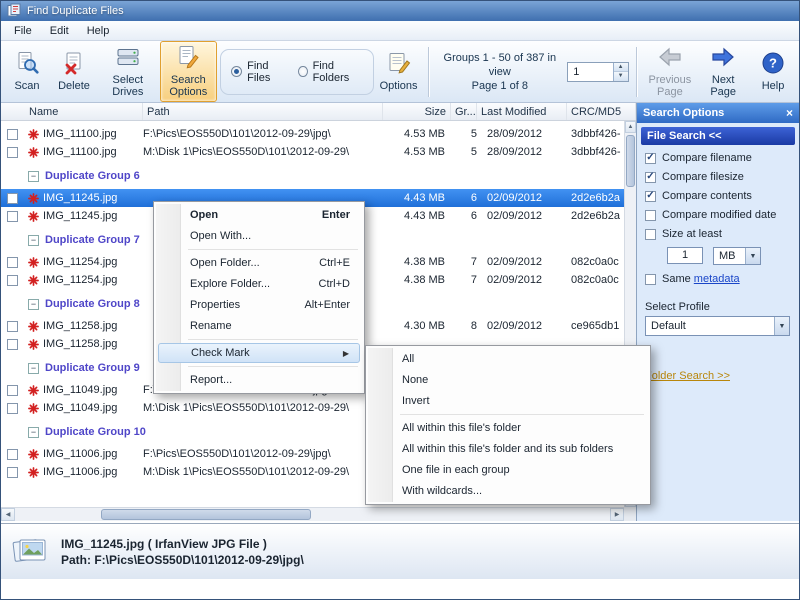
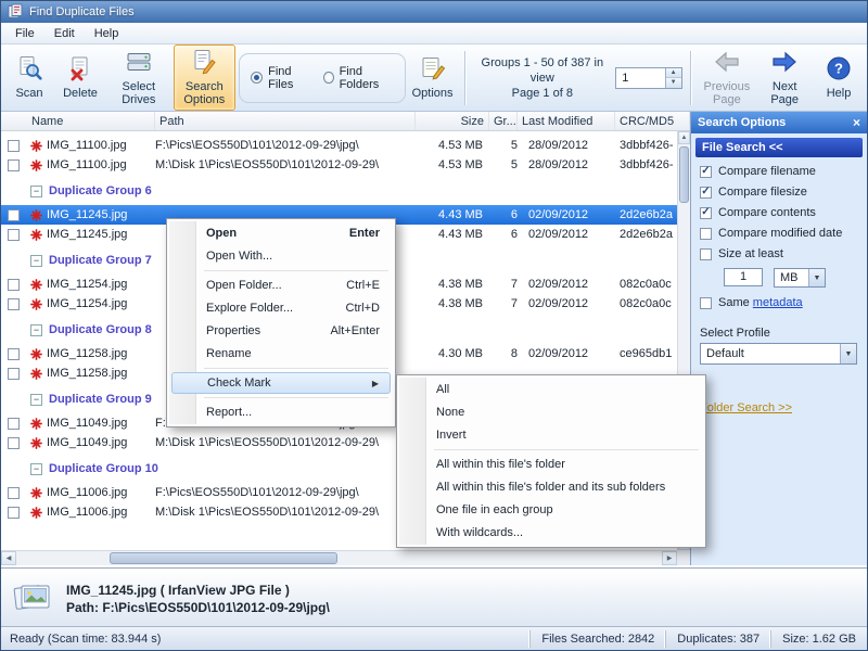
  Find Duplicate Files
  File
  Edit
  Help
  Scan
  Delete
  Select Drives
  Search Options
  Find Files
  Find Folders
  Options
  Groups 1 - 50 of 387 in view
  Page 1 of 8
  1
  Previous Page
  Next Page
  ?
  Help
  Name
  Path
  Size
  Gr...
  Last Modified
  CRC/MD5
  IMG_11100.jpg
  F:\Pics\EOS550D\101\2012-09-29\jpg\
  4.53 MB
  5
  28/09/2012
  3dbbf426-
  IMG_11100.jpg
  M:\Disk 1\Pics\EOS550D\101\2012-09-29\
  4.53 MB
  5
  28/09/2012
  3dbbf426-
  −
  Duplicate Group 6
  IMG_11245.jpg
  4.43 MB
  6
  02/09/2012
  2d2e6b2a
  IMG_11245.jpg
  4.43 MB
  6
  02/09/2012
  2d2e6b2a
  −
  Duplicate Group 7
  IMG_11254.jpg
  4.38 MB
  7
  02/09/2012
  082c0a0c
  IMG_11254.jpg
  4.38 MB
  7
  02/09/2012
  082c0a0c
  −
  Duplicate Group 8
  IMG_11258.jpg
  4.30 MB
  8
  02/09/2012
  ce965db1
  IMG_11258.jpg
  −
  Duplicate Group 9
  IMG_11049.jpg
  IMG_11049.jpg
  M:\Disk 1\Pics\EOS550D\101\2012-09-29\
  −
  Duplicate Group 10
  IMG_11006.jpg
  F:\Pics\EOS550D\101\2012-09-29\jpg\
  IMG_11006.jpg
  M:\Disk 1\Pics\EOS550D\101\2012-09-29\
  Search Options
  ×
  File Search <<
  Compare filename
  Compare filesize
  Compare contents
  Compare modified date
  Size at least
  1
  MB
  Same metadata
  Select Profile
  Default
  older Search >>
  Open
  Enter
  Open With...
  Open Folder...
  Ctrl+E
  Explore Folder...
  Ctrl+D
  Properties
  Alt+Enter
  Rename
  Check Mark
  ▶
  Report...
  All
  None
  Invert
  All within this file's folder
  All within this file's folder and its sub folders
  One file in each group
  With wildcards...
  IMG_11245.jpg ( IrfanView JPG File )
  Path: F:\Pics\EOS550D\101\2012-09-29\jpg\
+ Ready (Scan time: 83.944 s)
+ Files Searched: 2842
+ Duplicates: 387
+ Size: 1.62 GB
